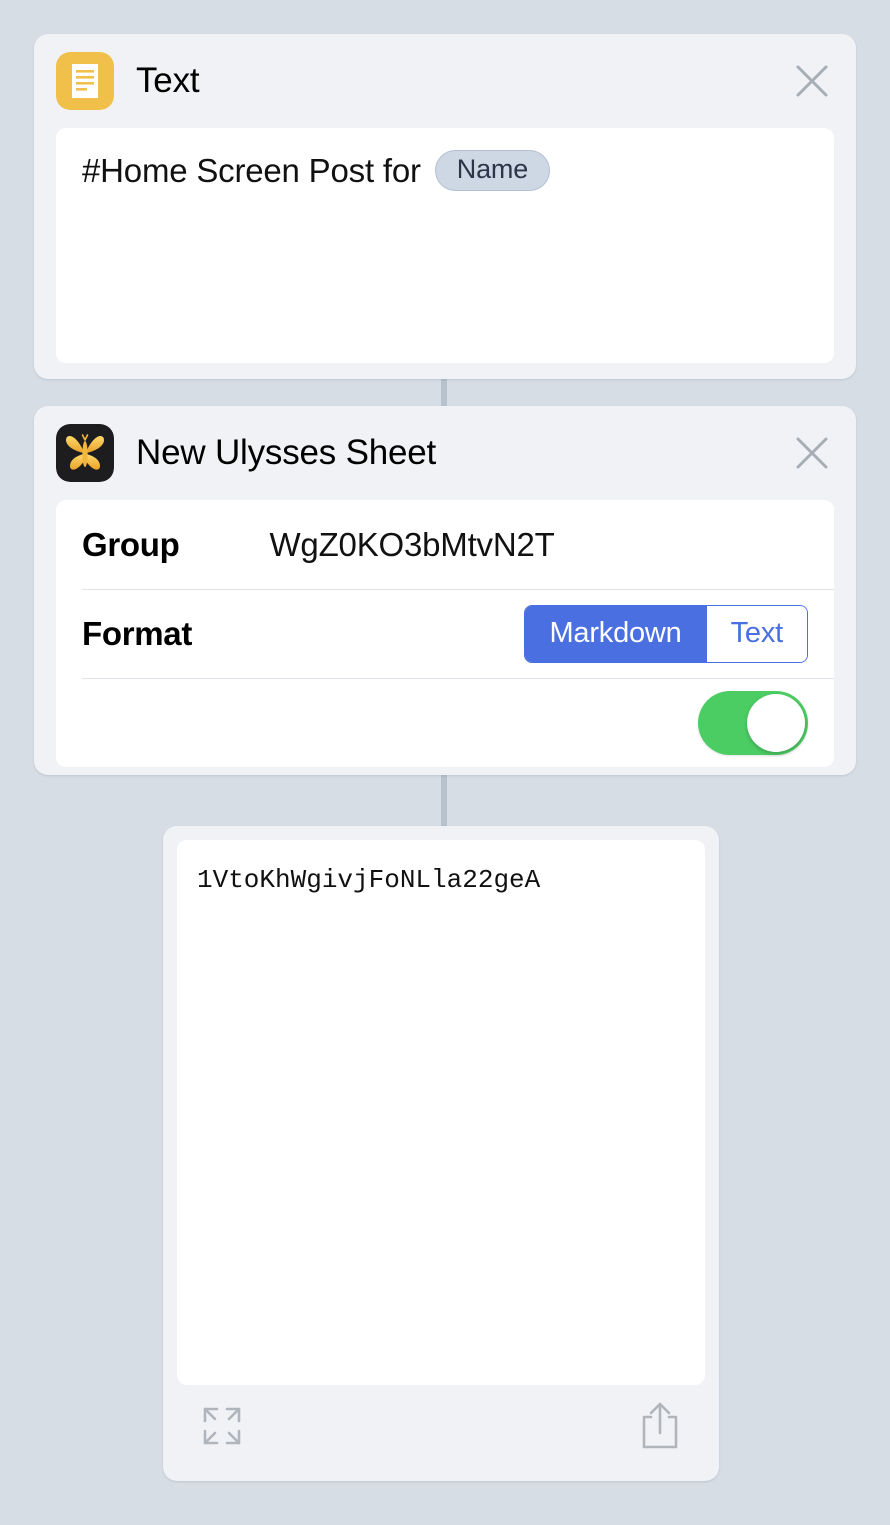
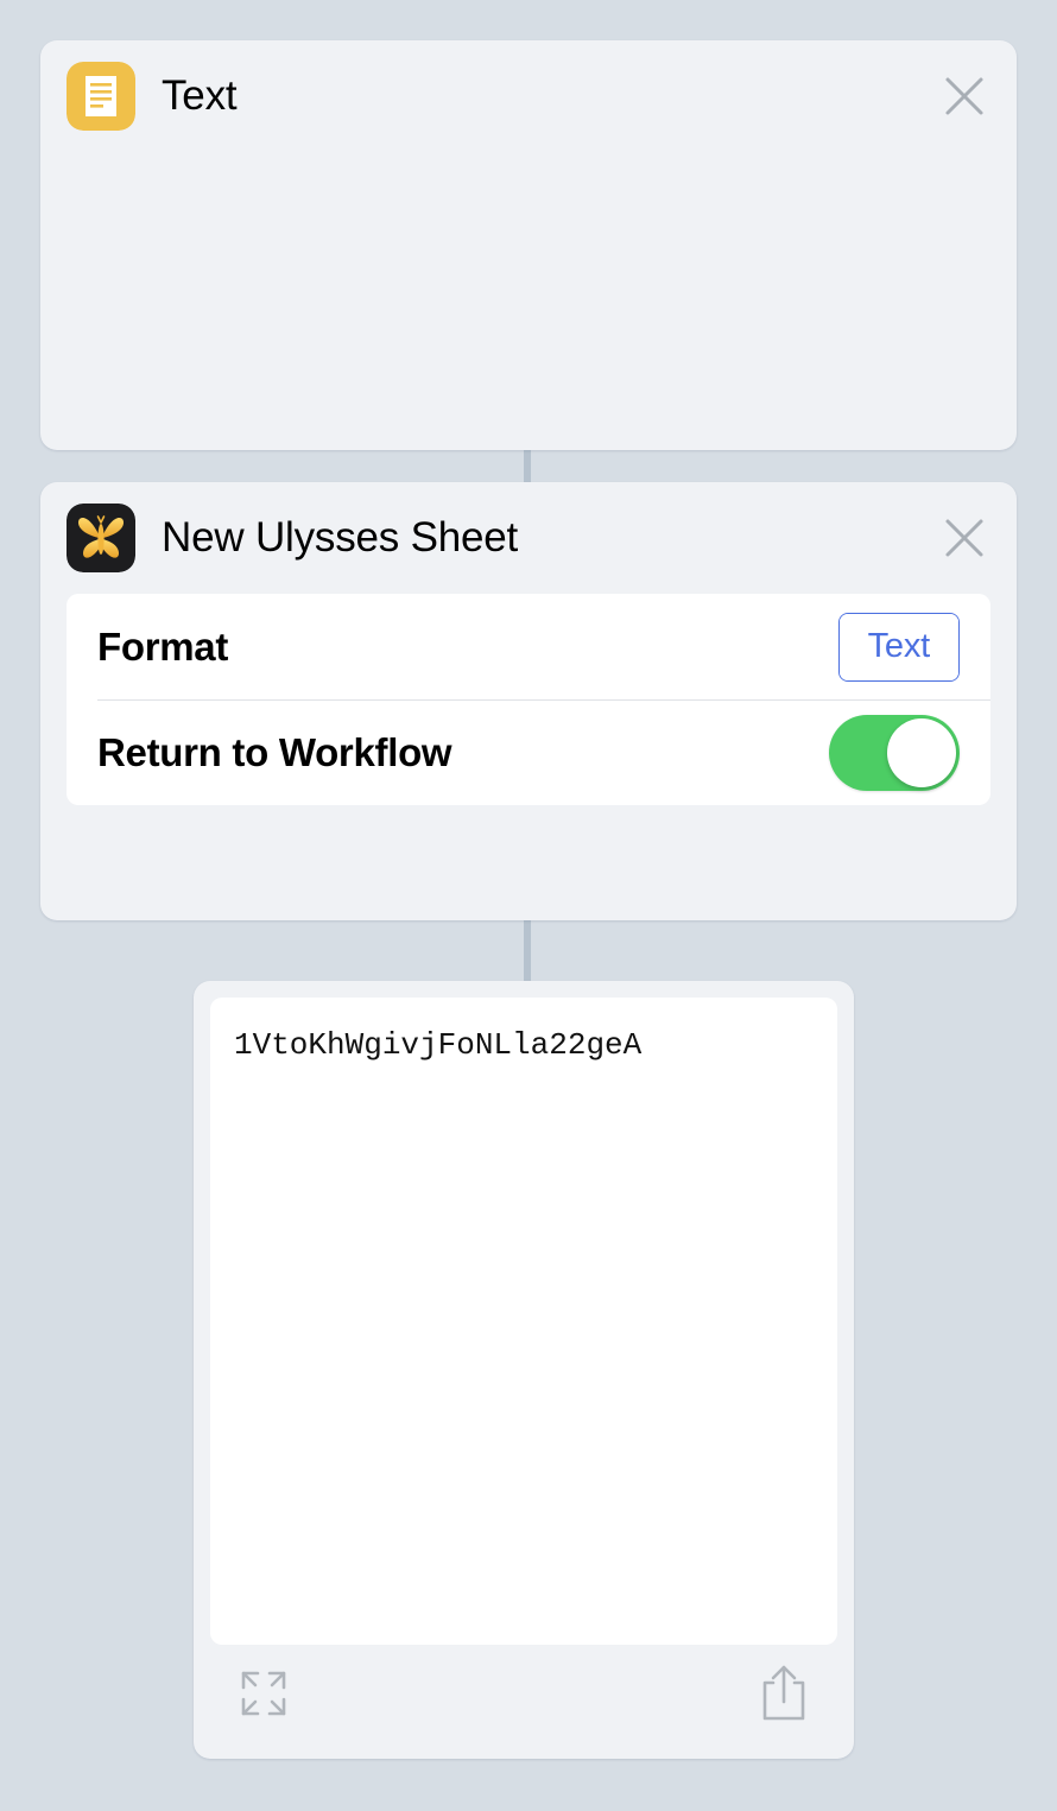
  Text
- #Home Screen Post for
- Name
  New Ulysses Sheet
- Group
- WgZ0KO3bMtvN2T
  Format
- Markdown
  Text
+ Return to Workflow
  1VtoKhWgivjFoNLla22geA
